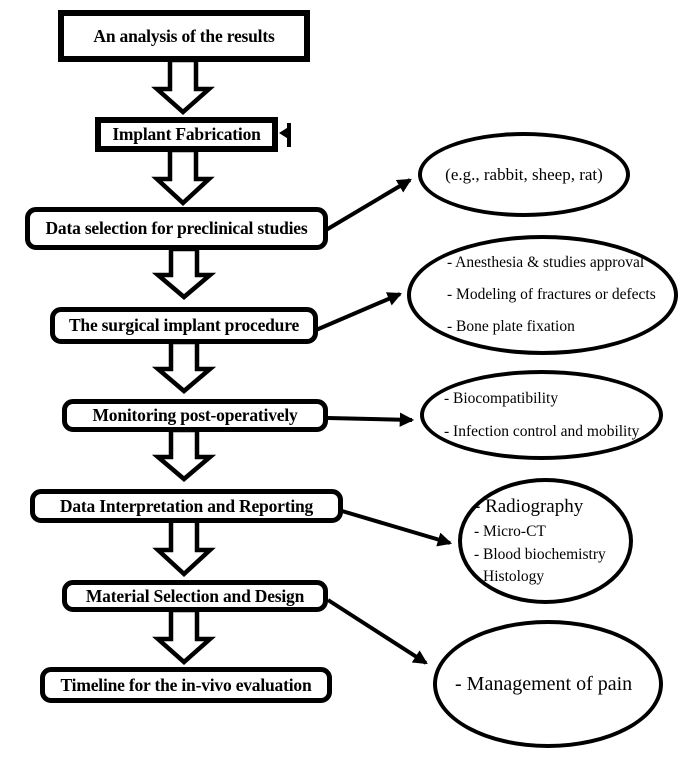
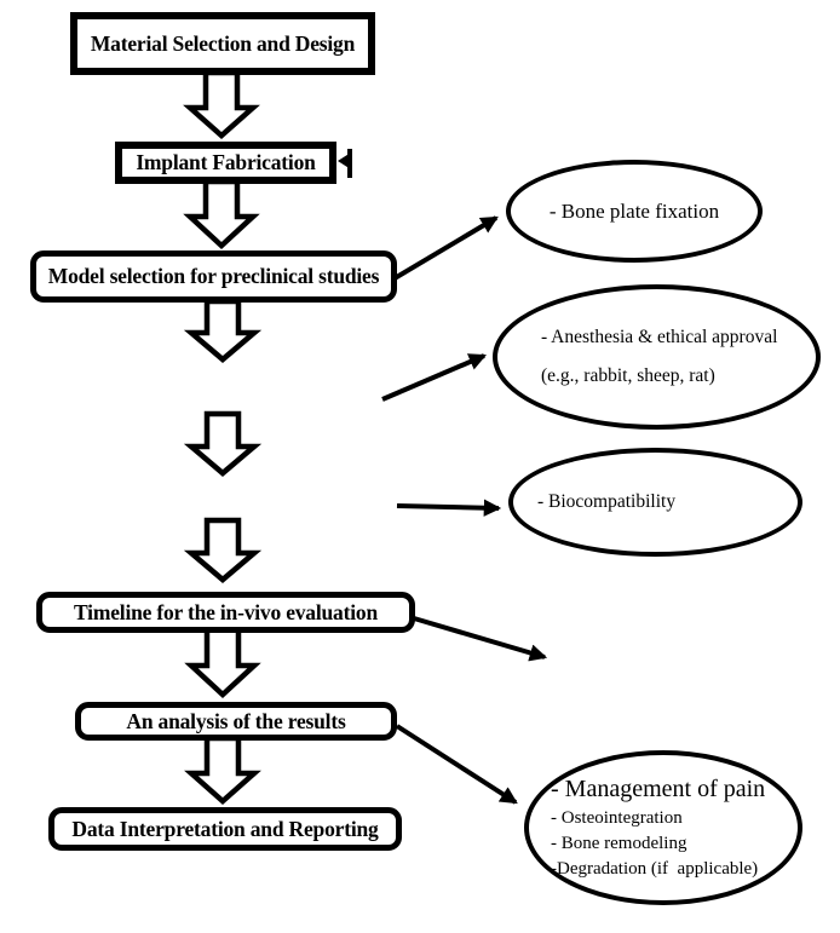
- An analysis of the results
+ Material Selection and Design
  Implant Fabrication
- Data selection for preclinical studies
+ Model selection for preclinical studies
- The surgical implant procedure
- Monitoring post-operatively
- Data Interpretation and Reporting
+ Timeline for the in-vivo evaluation
- Material Selection and Design
+ An analysis of the results
- Timeline for the in-vivo evaluation
+ Data Interpretation and Reporting
- (e.g., rabbit, sheep, rat)
+ - Bone plate fixation
- - Anesthesia & studies approval
+ - Anesthesia & ethical approval
- - Modeling of fractures or defects
- - Bone plate fixation
+ (e.g., rabbit, sheep, rat)
  - Biocompatibility
- - Infection control and mobility
- - Radiography
- - Micro-CT
- - Blood biochemistry
- - Histology
  - Management of pain
+ - Osteointegration
+ - Bone remodeling
+ -Degradation (if applicable)
